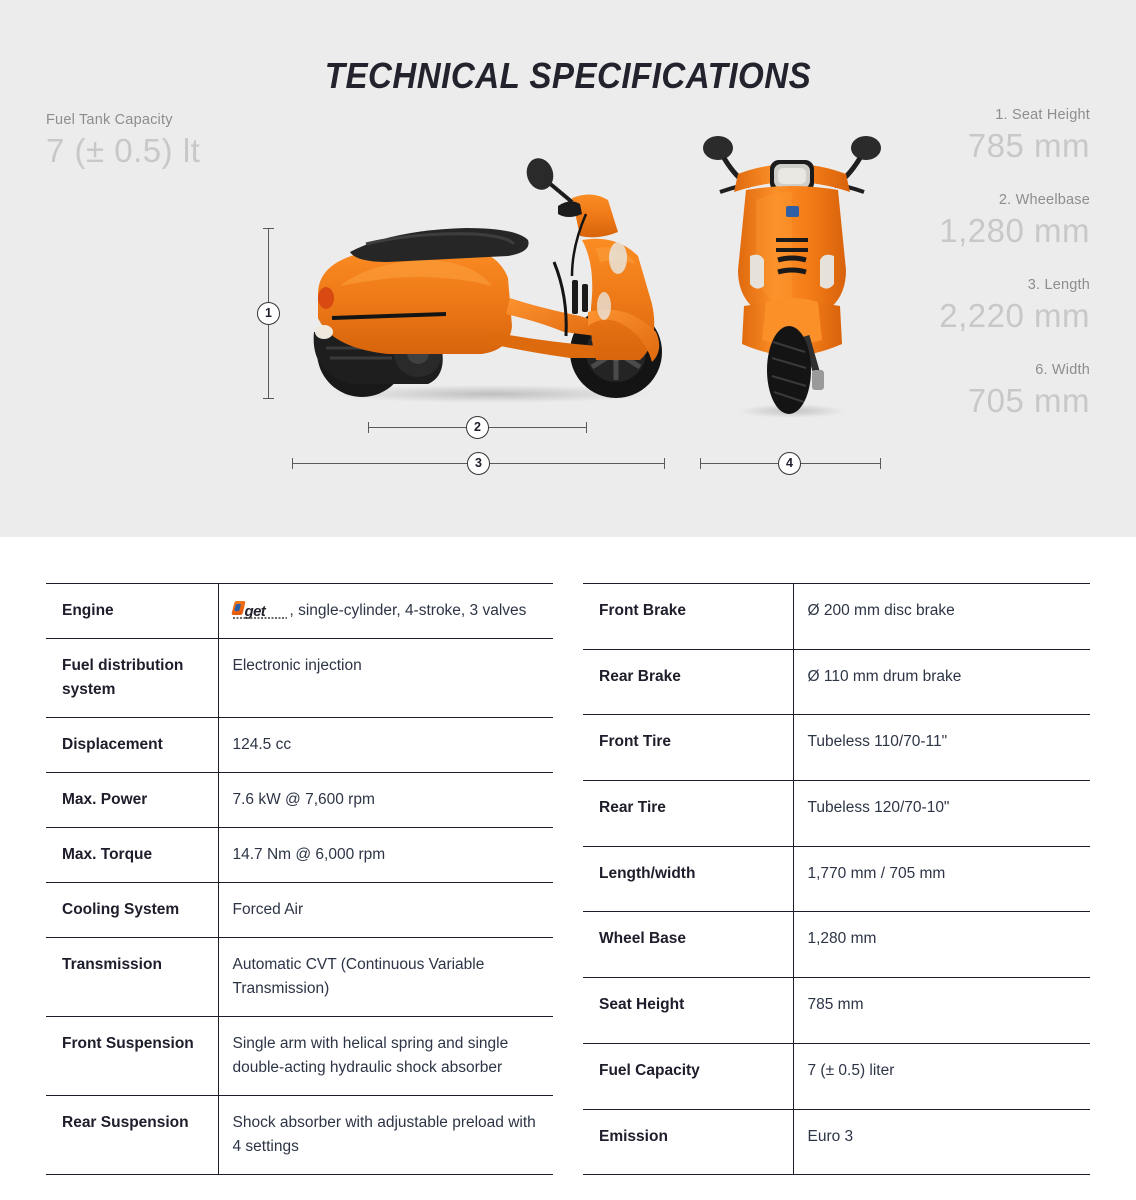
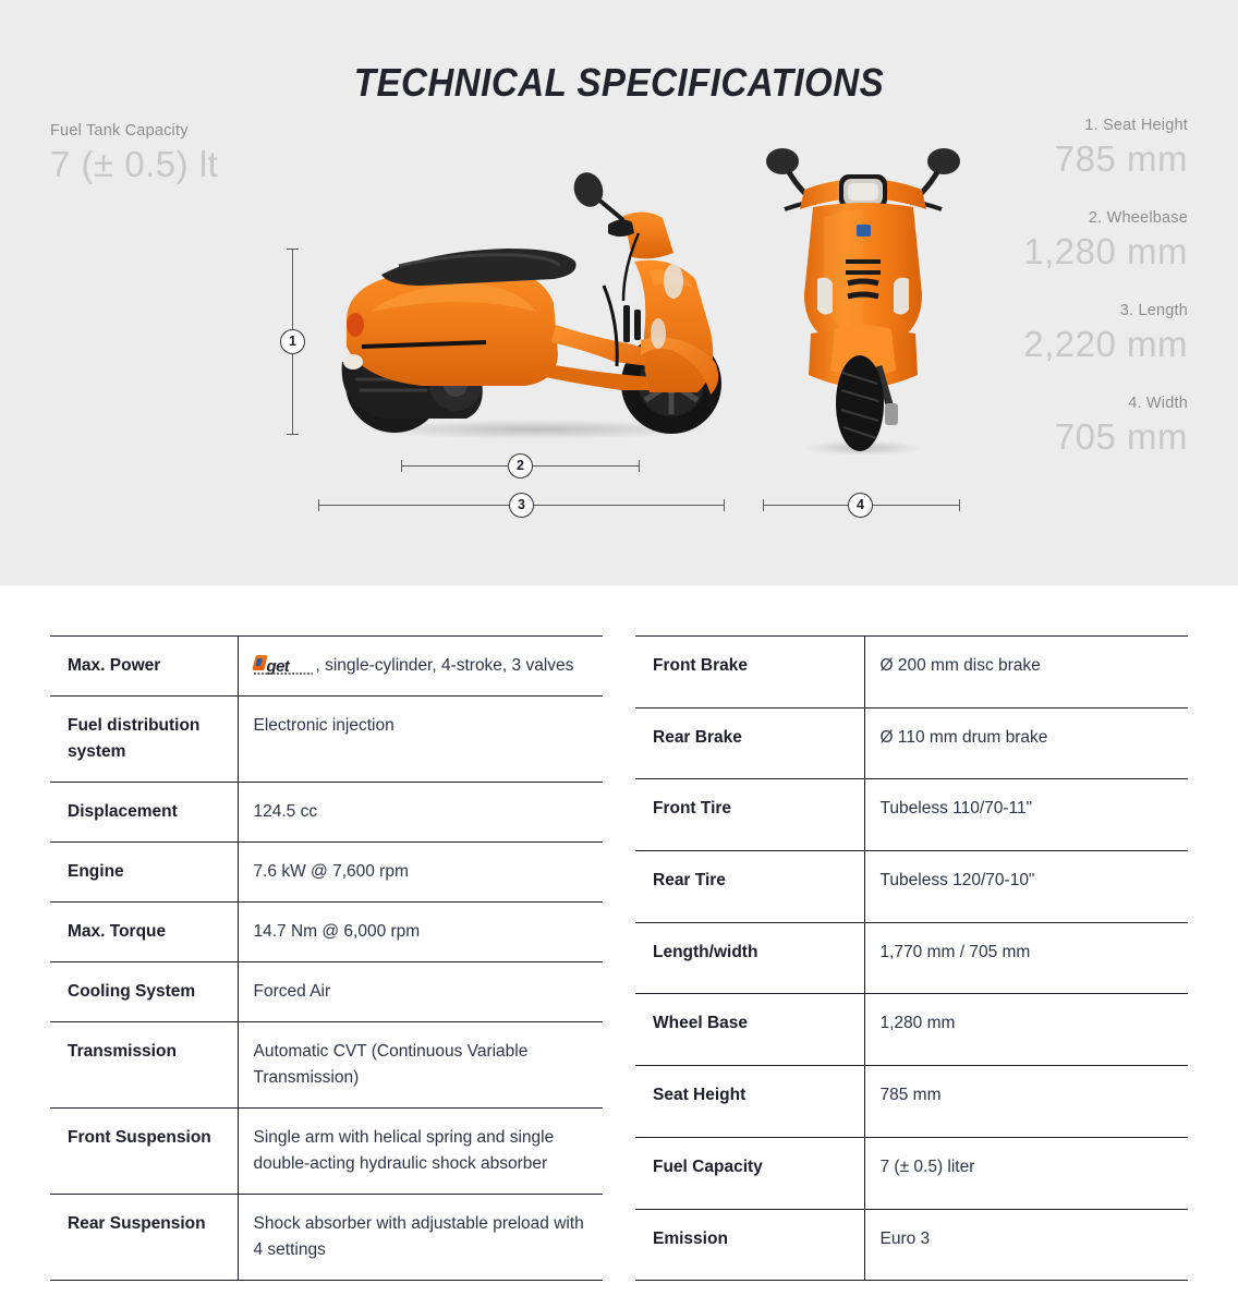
  TECHNICAL SPECIFICATIONS
  Fuel Tank Capacity
  7 (± 0.5) lt
  1. Seat Height
  785 mm
  2. Wheelbase
  1,280 mm
  3. Length
  2,220 mm
- 6. Width
+ 4. Width
  705 mm
  1
  2
  3
  4
- Engine	get , single-cylinder, 4-stroke, 3 valves
+ Max. Power	get , single-cylinder, 4-stroke, 3 valves
  Fuel distribution system	Electronic injection
  Displacement	124.5 cc
- Max. Power	7.6 kW @ 7,600 rpm
+ Engine	7.6 kW @ 7,600 rpm
  Max. Torque	14.7 Nm @ 6,000 rpm
  Cooling System	Forced Air
  Transmission	Automatic CVT (Continuous Variable Transmission)
  Front Suspension	Single arm with helical spring and single double-acting hydraulic shock absorber
  Rear Suspension	Shock absorber with adjustable preload with 4 settings
  Front Brake	Ø 200 mm disc brake
  Rear Brake	Ø 110 mm drum brake
  Front Tire	Tubeless 110/70-11"
  Rear Tire	Tubeless 120/70-10"
  Length/width	1,770 mm / 705 mm
  Wheel Base	1,280 mm
  Seat Height	785 mm
  Fuel Capacity	7 (± 0.5) liter
  Emission	Euro 3
